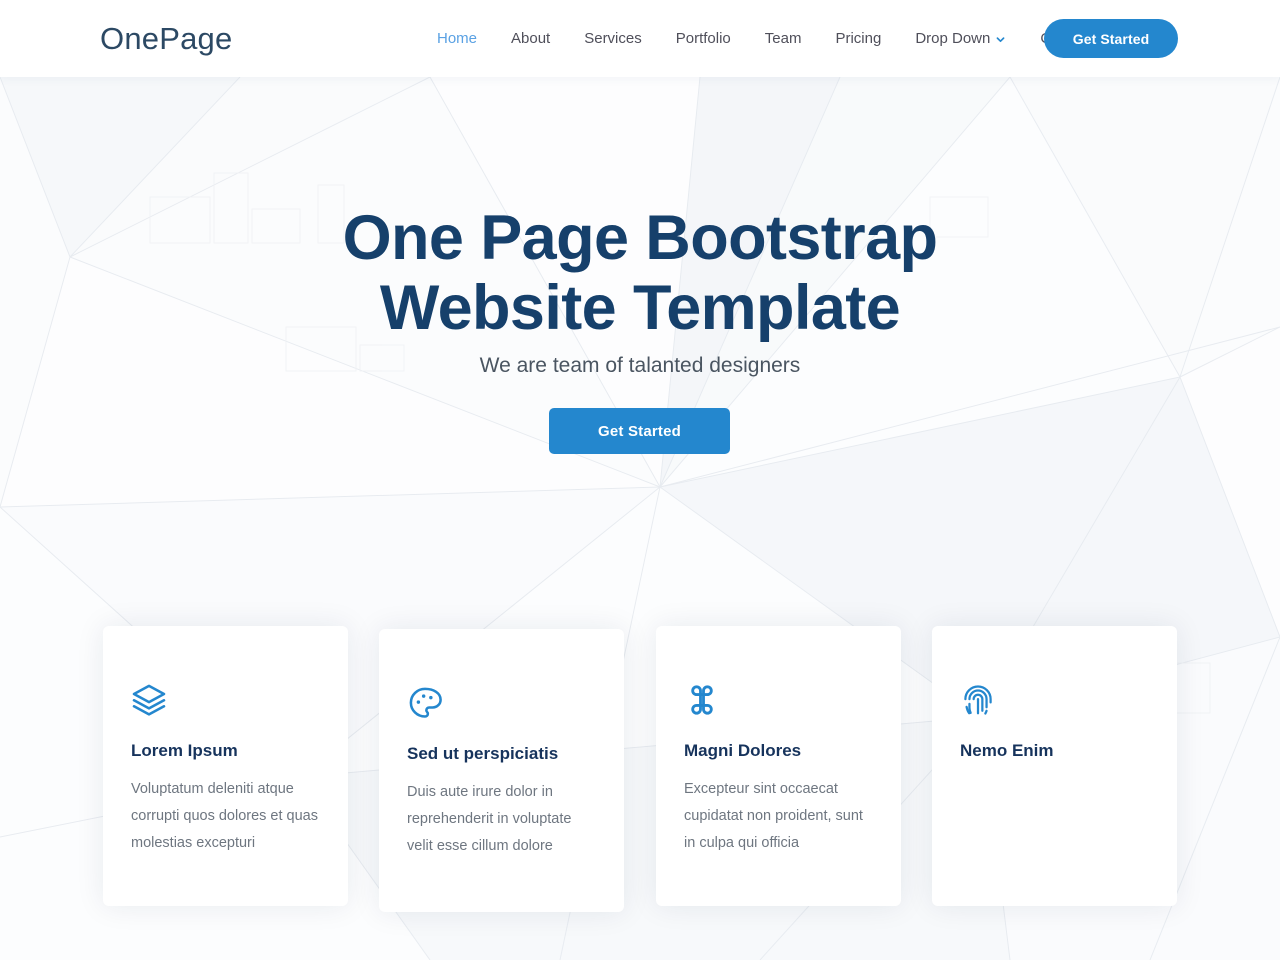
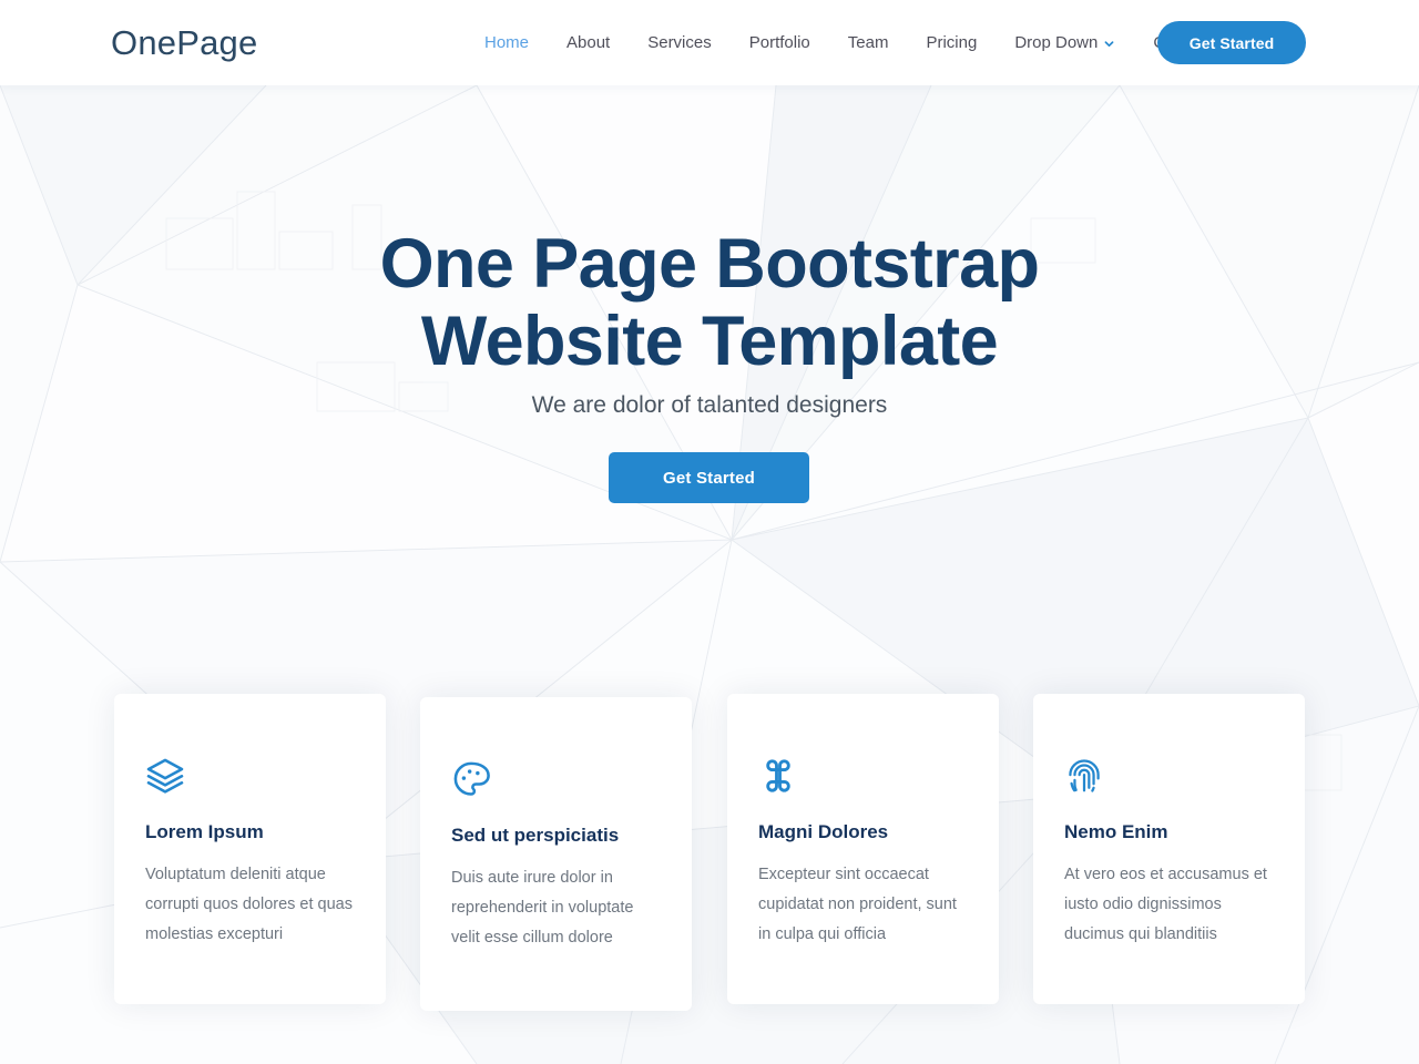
  OnePage
  Home
  About
  Services
  Portfolio
  Team
  Pricing
  Drop Down
  Get Started
  One Page Bootstrap
  Website Template
- We are team of talanted designers
+ We are dolor of talanted designers
  Get Started
  Lorem Ipsum
  Voluptatum deleniti atque corrupti quos dolores et quas molestias excepturi
  Sed ut perspiciatis
  Duis aute irure dolor in reprehenderit in voluptate velit esse cillum dolore
  Magni Dolores
  Excepteur sint occaecat cupidatat non proident, sunt in culpa qui officia
  Nemo Enim
+ At vero eos et accusamus et iusto odio dignissimos ducimus qui blanditiis
